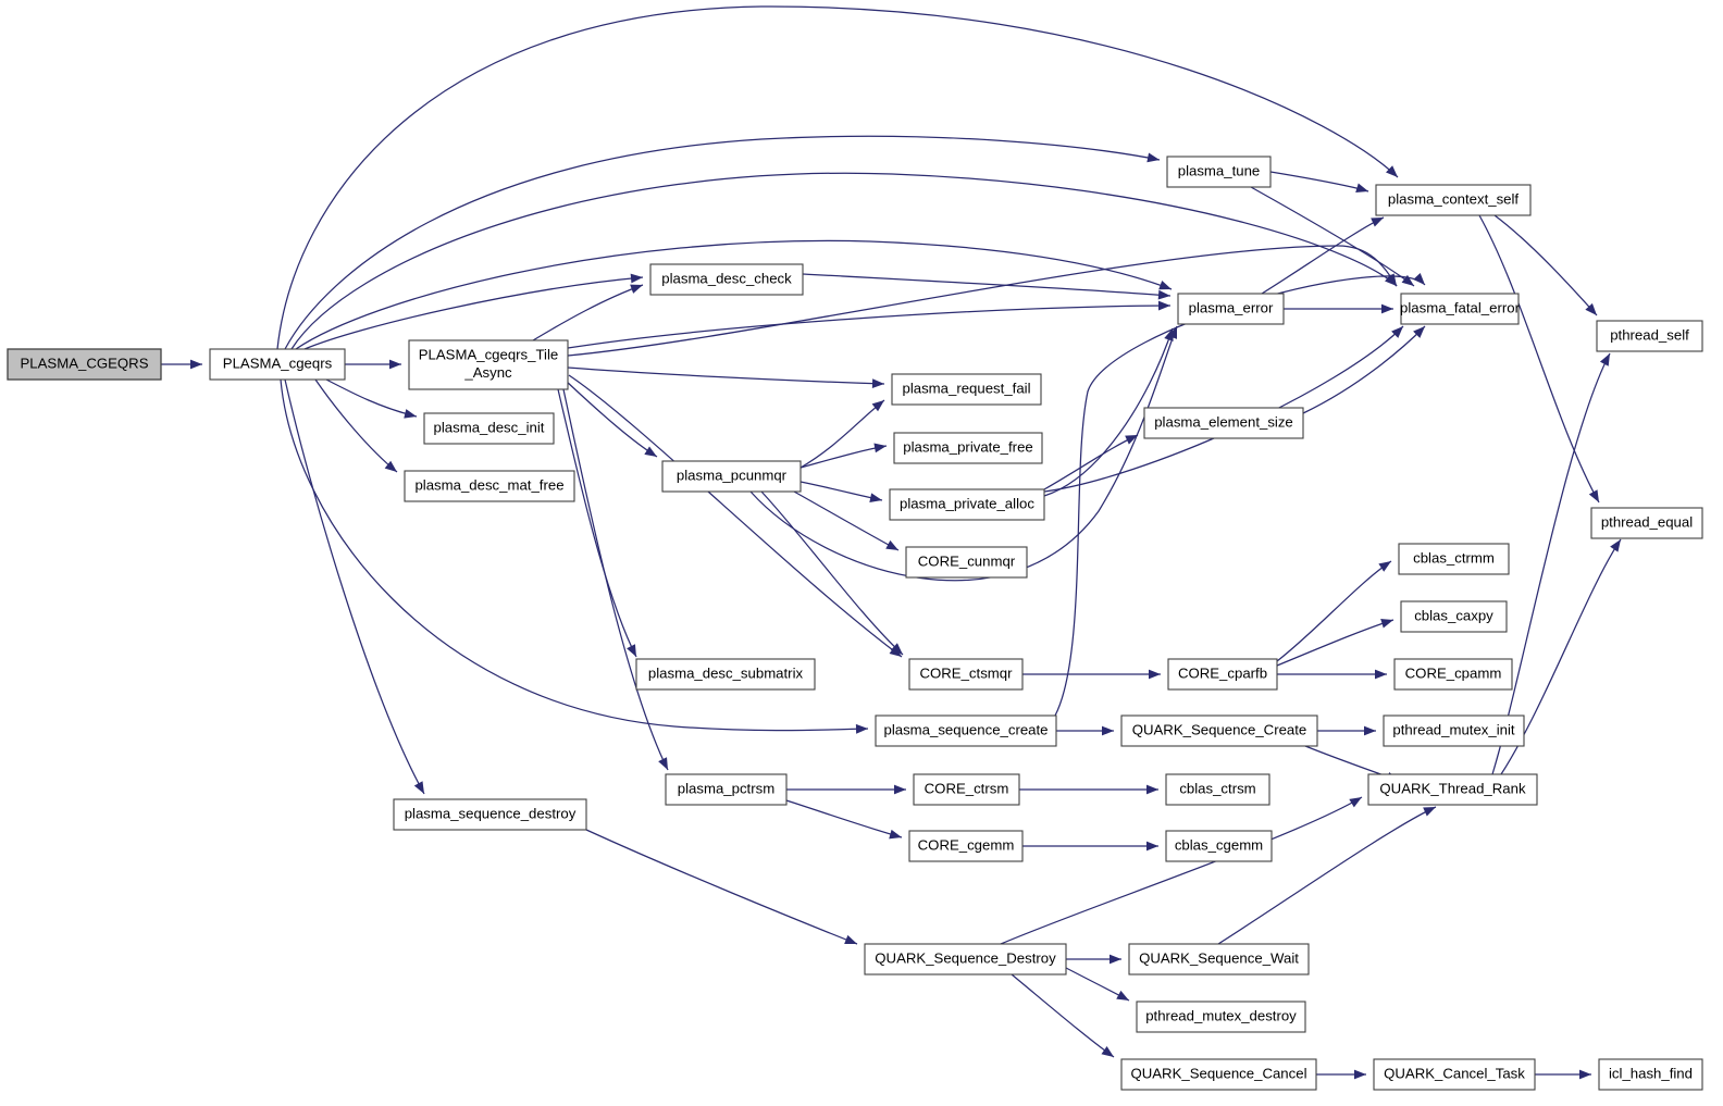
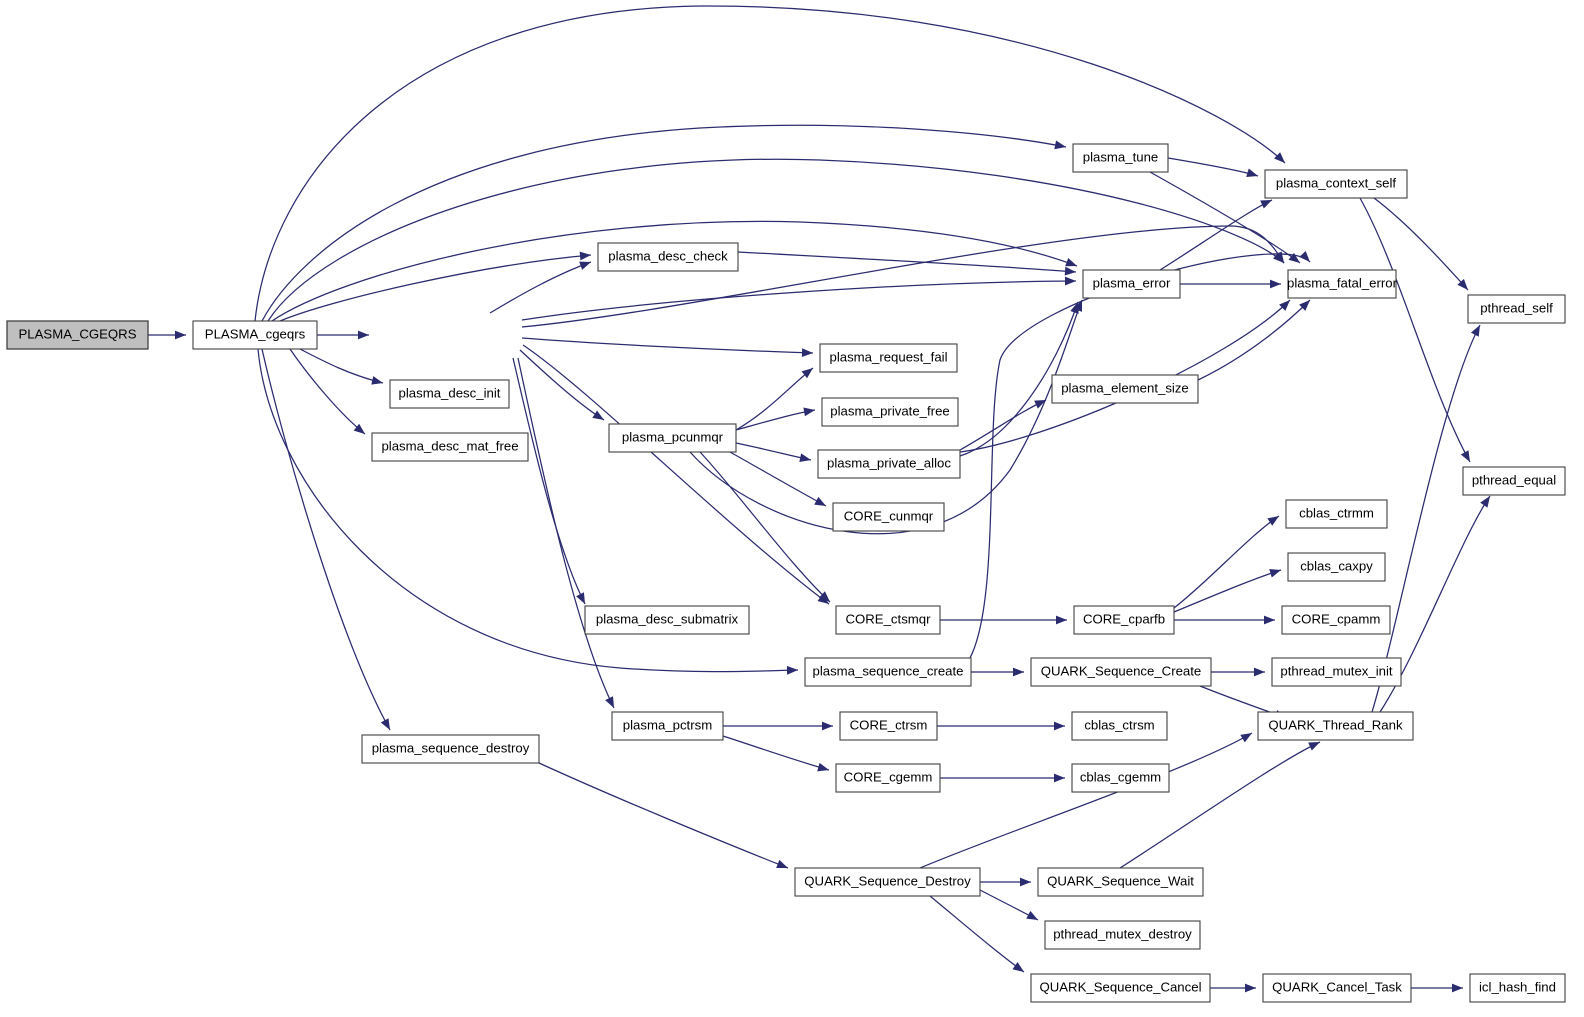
  PLASMA_CGEQRS
  PLASMA_cgeqrs
- PLASMA_cgeqrs_Tile _Async
  plasma_desc_init
  plasma_desc_mat_free
  plasma_desc_check
  plasma_pcunmqr
  plasma_desc_submatrix
  plasma_pctrsm
  plasma_sequence_destroy
  plasma_request_fail
  plasma_private_free
  plasma_private_alloc
  CORE_cunmqr
  CORE_ctsmqr
  plasma_sequence_create
  CORE_ctrsm
  CORE_cgemm
  QUARK_Sequence_Destroy
  QUARK_Sequence_Wait
  pthread_mutex_destroy
  QUARK_Sequence_Cancel
  QUARK_Cancel_Task
  icl_hash_find
  plasma_tune
  plasma_context_self
  plasma_error
  plasma_fatal_error
  pthread_self
  plasma_element_size
  pthread_equal
  cblas_ctrmm
  cblas_caxpy
  CORE_cparfb
  CORE_cpamm
  QUARK_Sequence_Create
  pthread_mutex_init
  cblas_ctrsm
  QUARK_Thread_Rank
  cblas_cgemm
